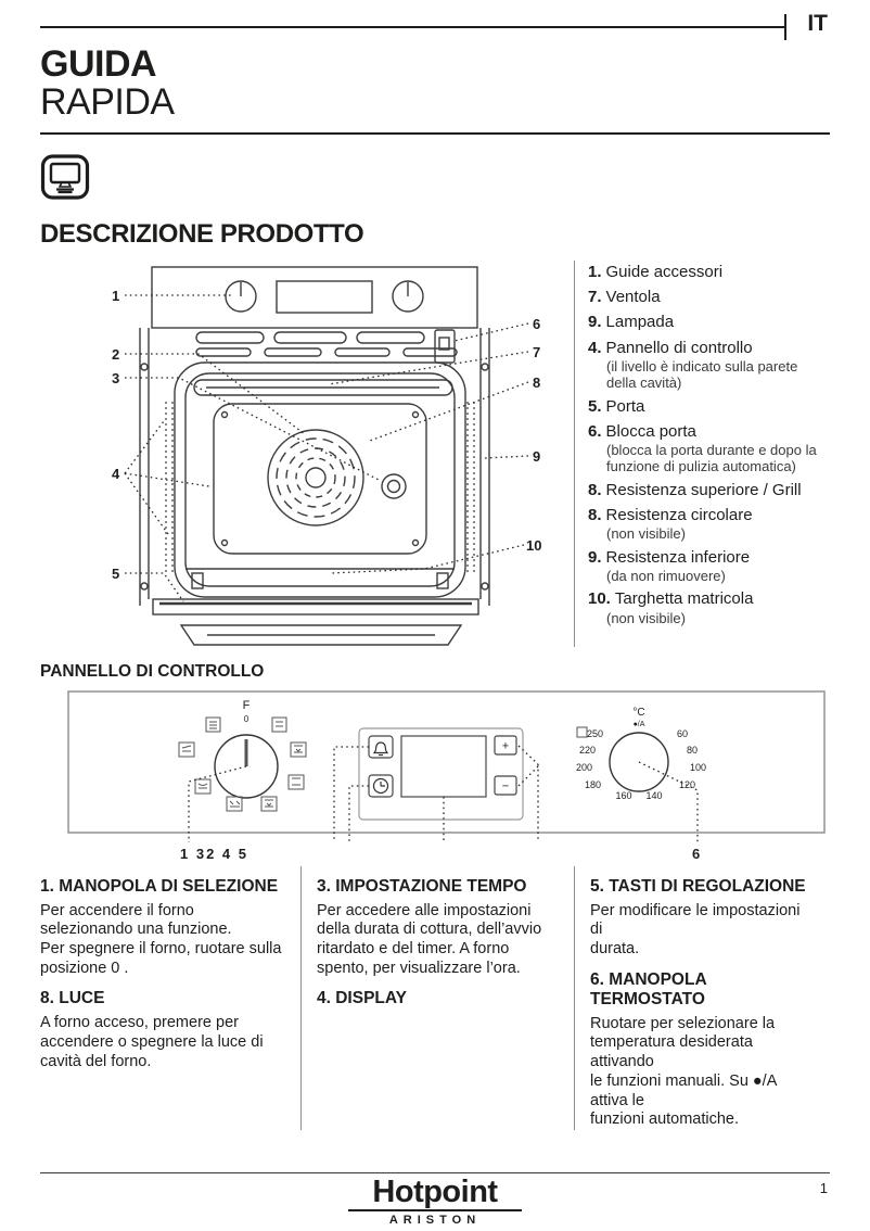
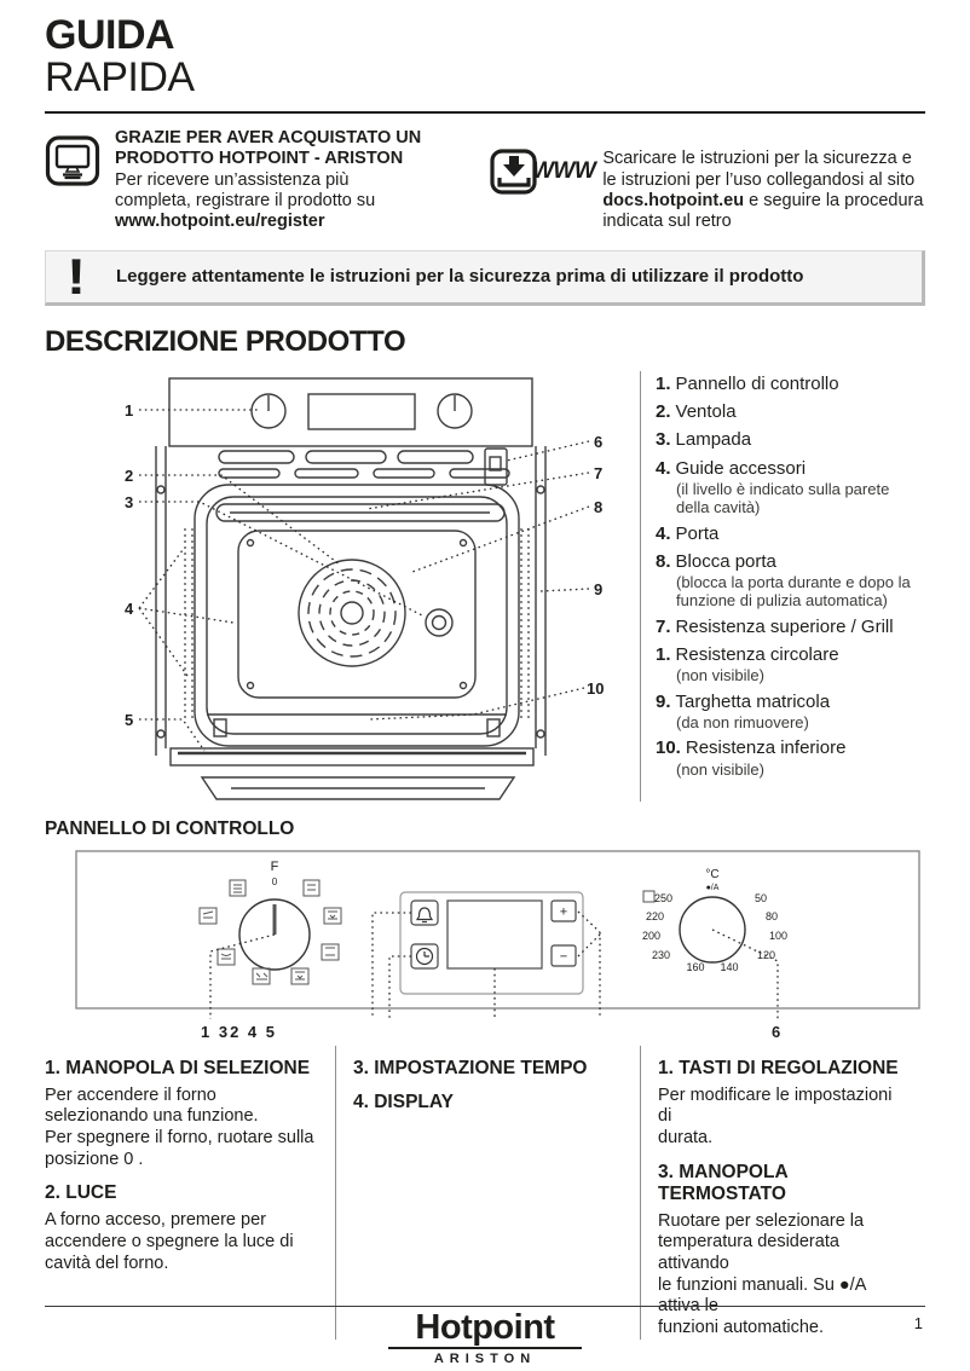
- IT
  GUIDA
  RAPIDA
+ GRAZIE PER AVER ACQUISTATO UN
+ PRODOTTO HOTPOINT - ARISTON
+ Per ricevere un’assistenza più
+ completa, registrare il prodotto su
+ www.hotpoint.eu/register
+ WWW
+ Scaricare le istruzioni per la sicurezza e
+ le istruzioni per l’uso collegandosi al sito
+ docs.hotpoint.eu e seguire la procedura
+ indicata sul retro
+ !
+ Leggere attentamente le istruzioni per la sicurezza prima di utilizzare il prodotto
  DESCRIZIONE PRODOTTO
  1
  2
  3
  4
  5
  6
  7
  8
  9
  10
- 1. Guide accessori
+ 1. Pannello di controllo
- 7. Ventola
+ 2. Ventola
- 9. Lampada
+ 3. Lampada
- 4. Pannello di controllo
+ 4. Guide accessori
  (il livello è indicato sulla parete
  della cavità)
- 5. Porta
+ 4. Porta
- 6. Blocca porta
+ 8. Blocca porta
  (blocca la porta durante e dopo la
  funzione di pulizia automatica)
- 8. Resistenza superiore / Grill
+ 7. Resistenza superiore / Grill
- 8. Resistenza circolare
+ 1. Resistenza circolare
  (non visibile)
- 9. Resistenza inferiore
+ 9. Targhetta matricola
  (da non rimuovere)
- 10. Targhetta matricola
+ 10. Resistenza inferiore
  (non visibile)
  PANNELLO DI CONTROLLO
  F
  0
  +
  −
  °C
- 60
+ 50
  80
  100
  140
  160
- 180
+ 230
  200
  220
  250
  1 32 4 5
  6
  1. MANOPOLA DI SELEZIONE
  Per accendere il forno
  selezionando una funzione.
  Per spegnere il forno, ruotare sulla
  posizione 0 .
- 8. LUCE
+ 2. LUCE
  A forno acceso, premere per
  accendere o spegnere la luce di
  cavità del forno.
  3. IMPOSTAZIONE TEMPO
- Per accedere alle impostazioni
- della durata di cottura, dell’avvio
- ritardato e del timer. A forno
- spento, per visualizzare l’ora.
  4. DISPLAY
- 5. TASTI DI REGOLAZIONE
+ 1. TASTI DI REGOLAZIONE
  Per modificare le impostazioni di
  durata.
- 6. MANOPOLA TERMOSTATO
+ 3. MANOPOLA TERMOSTATO
  Ruotare per selezionare la
  temperatura desiderata attivando
  le funzioni manuali. Su ●/A attiva le
  funzioni automatiche.
  Hotpoint
  ARISTON
  1
